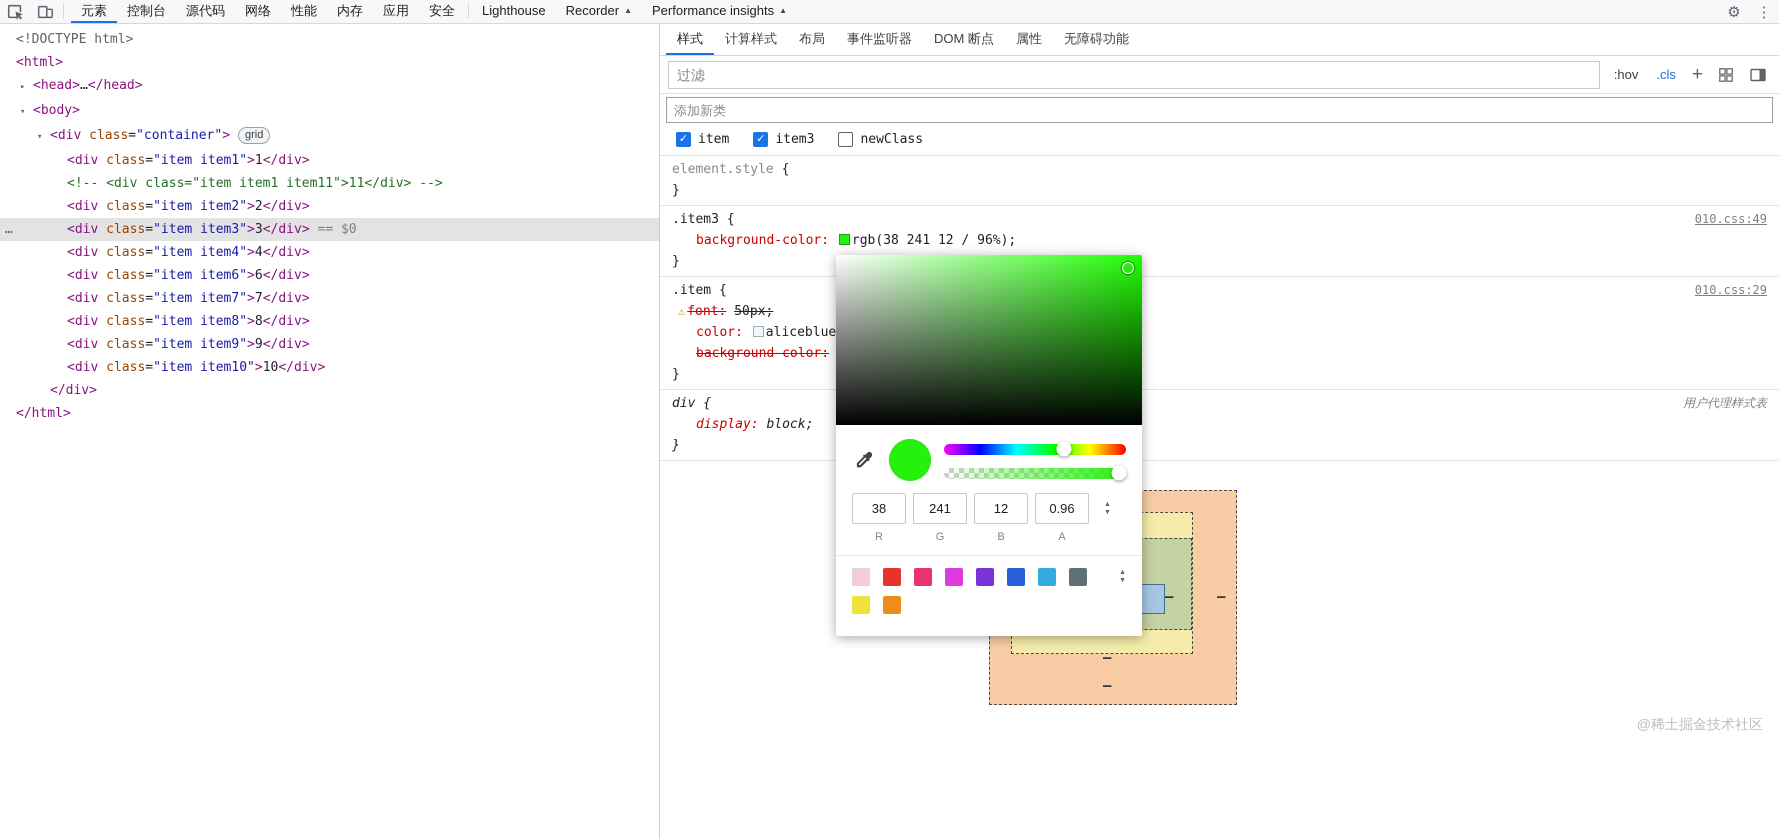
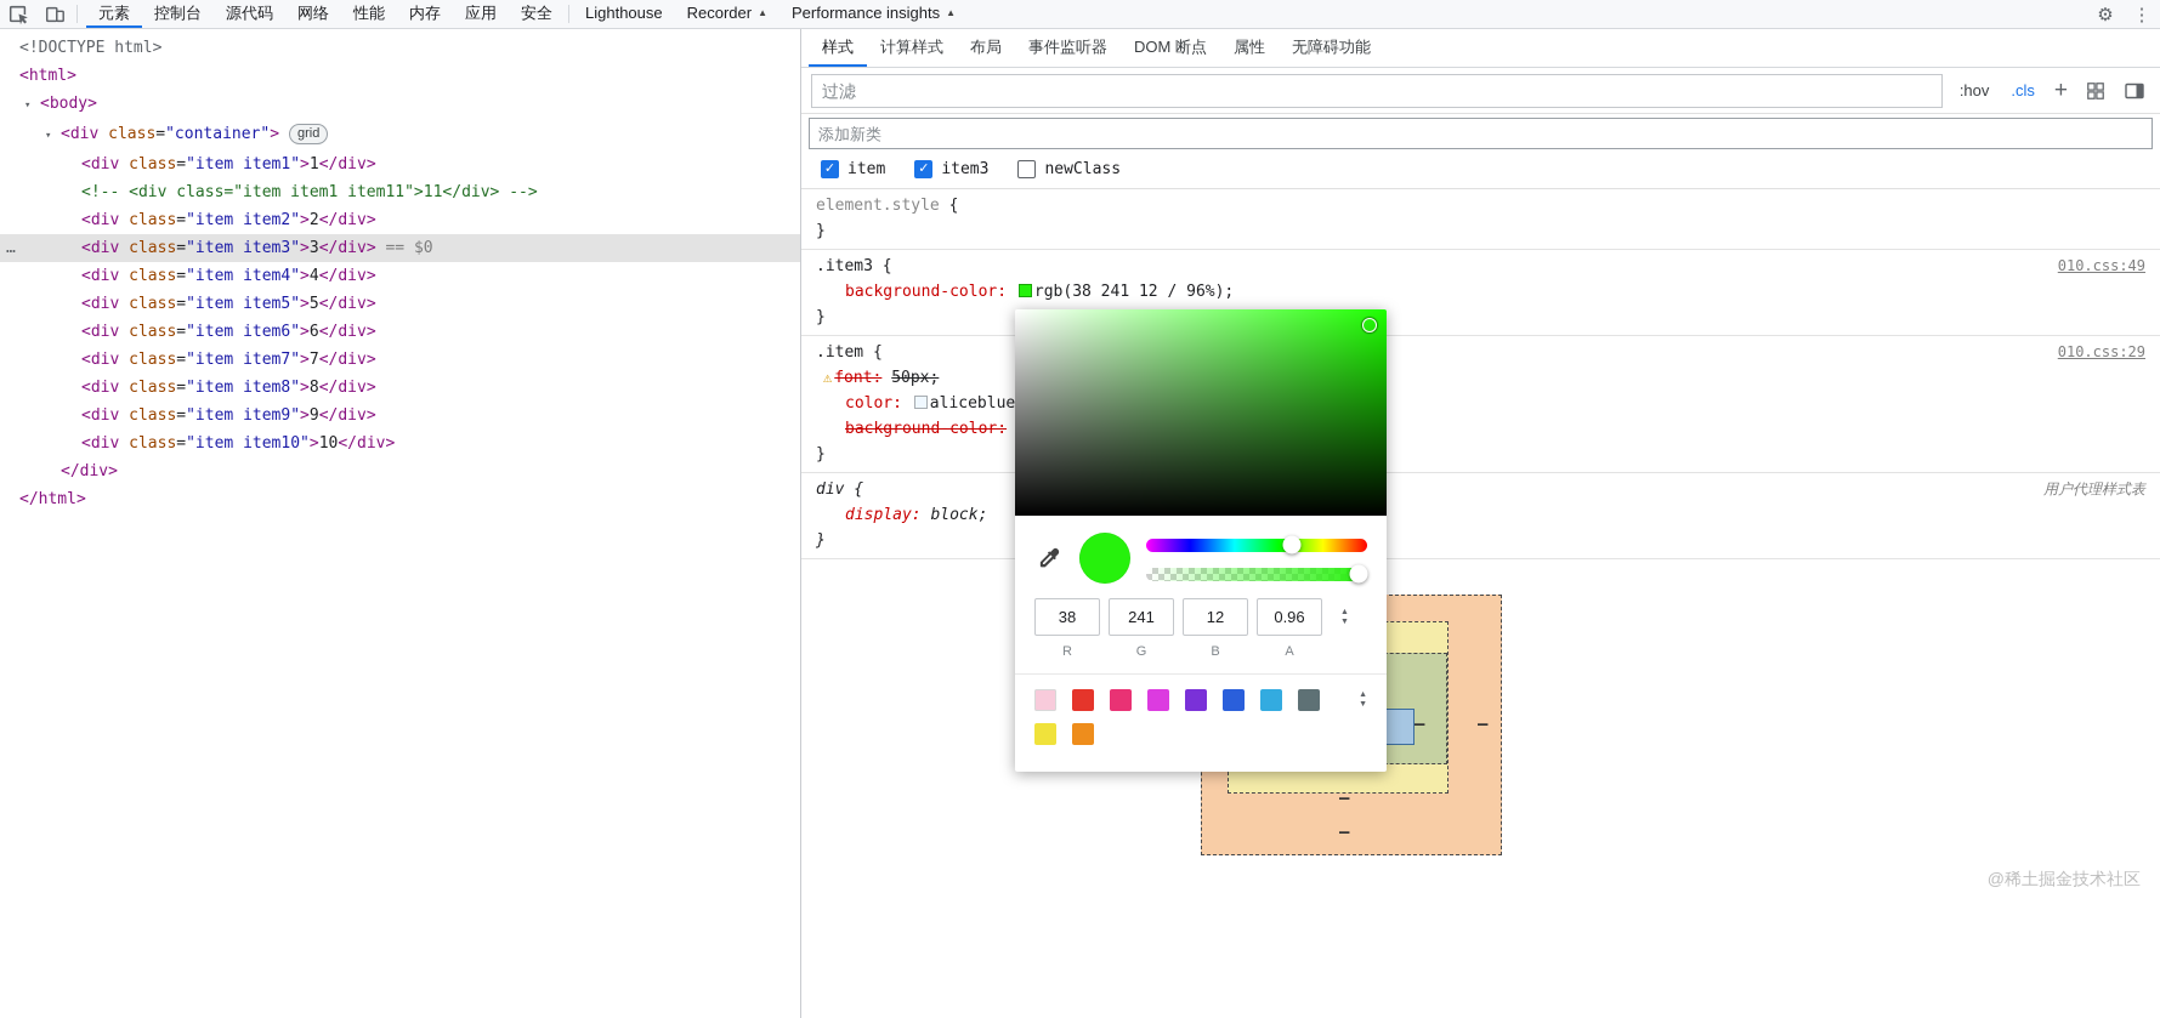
  元素
  控制台
  源代码
  网络
  性能
  内存
  应用
  安全
  Lighthouse
  Recorder
  ▲
  Performance insights
  ▲
  ⚙
  ⋮
  <!DOCTYPE html>
  <html>
- ▸ <head>…</head>
  ▾ <body>
  ▾ <div class="container"> grid
  <div class="item item1">1</div>
  <!-- <div class="item item1 item11">11</div> -->
  <div class="item item2">2</div>
  …
  <div class="item item3">3</div> == $0
  <div class="item item4">4</div>
+ <div class="item item5">5</div>
  <div class="item item6">6</div>
  <div class="item item7">7</div>
  <div class="item item8">8</div>
  <div class="item item9">9</div>
  <div class="item item10">10</div>
  </div>
  </html>
  样式
  计算样式
  布局
  事件监听器
  DOM 断点
  属性
  无障碍功能
  过滤
  :hov
  .cls
  +
  添加新类
  ✓
  item
  ✓
  item3
  newClass
  element.style {
  }
  010.css:49
  .item3 {
  background-color: rgb(38 241 12 / 96%);
  }
  010.css:29
  .item {
  ⚠ font: 50px;
  color: aliceblue
  background-color:
  }
  用户代理样式表
  div {
  display: block;
  }
  –
  –
  –
  –
  @稀土掘金技术社区
  38
  241
  12
  0.96
  R
  G
  B
  A
